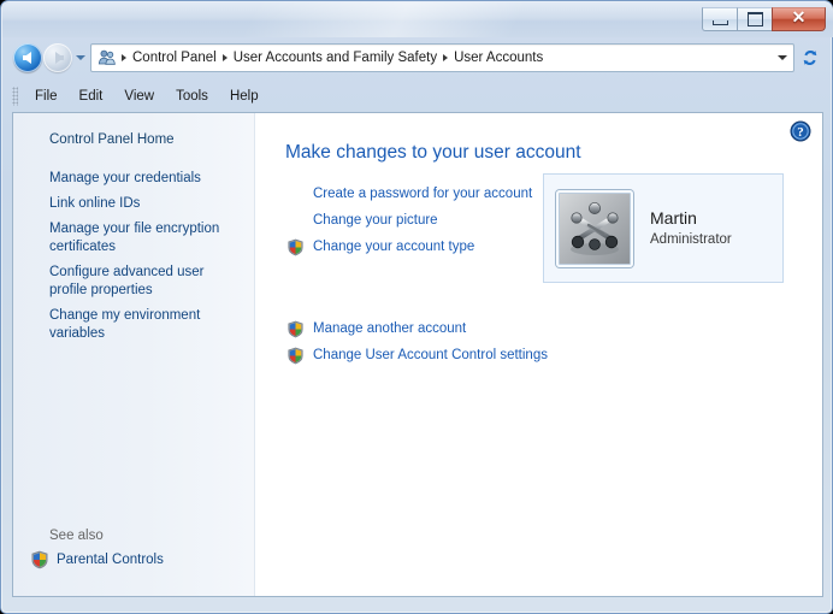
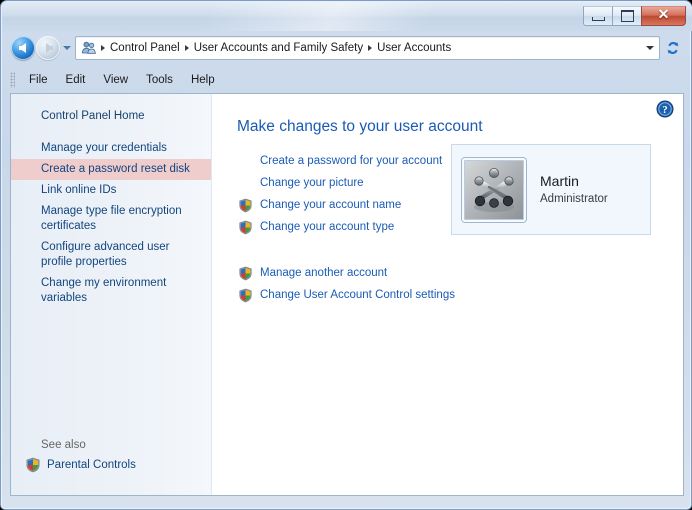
  ✕
  Control Panel
  User Accounts and Family Safety
  User Accounts
  File
  Edit
  View
  Tools
  Help
  Control Panel Home
  Manage your credentials
+ Create a password reset disk
  Link online IDs
- Manage your file encryption certificates
+ Manage type file encryption certificates
  Configure advanced user profile properties
  Change my environment variables
  See also
  Parental Controls
  ?
  Make changes to your user account
  Create a password for your account
  Change your picture
+ Change your account name
  Change your account type
  Manage another account
  Change User Account Control settings
  Martin
  Administrator
